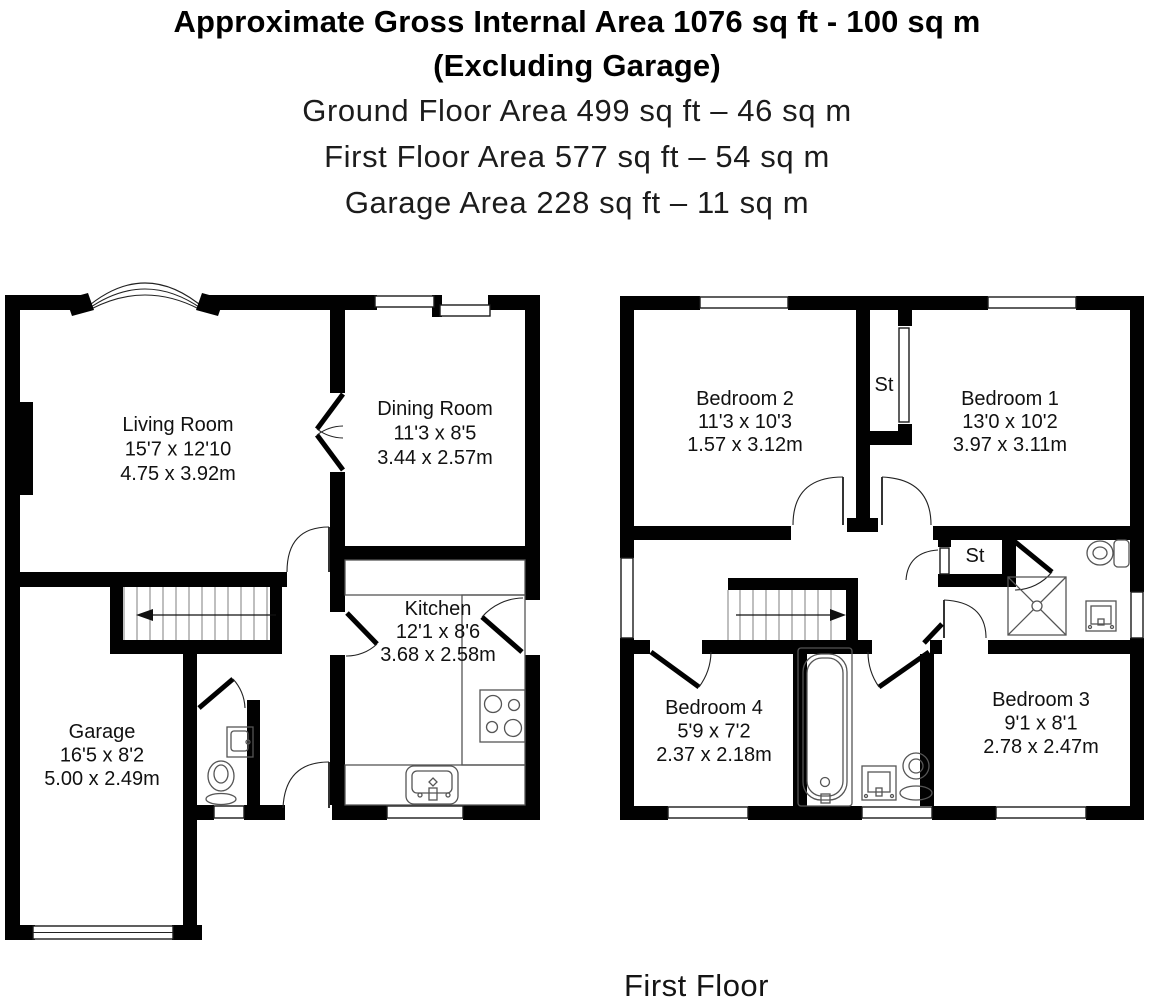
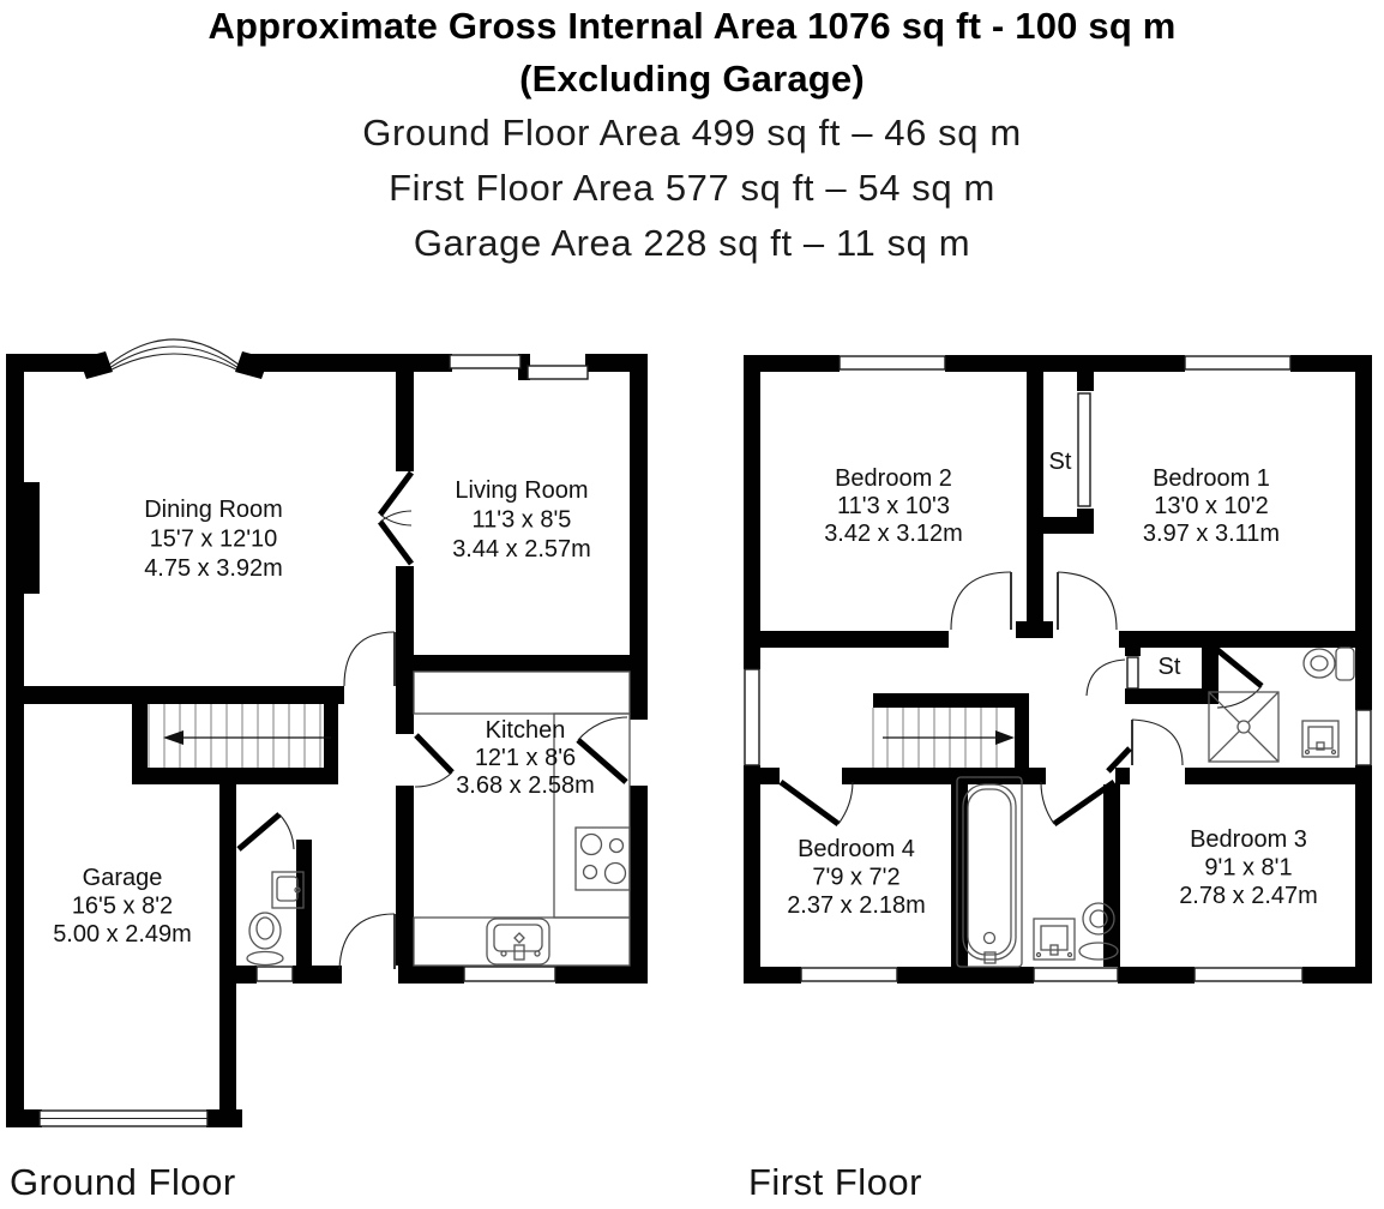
  Approximate Gross Internal Area 1076 sq ft - 100 sq m
  (Excluding Garage)
  Ground Floor Area 499 sq ft – 46 sq m
  First Floor Area 577 sq ft – 54 sq m
  Garage Area 228 sq ft – 11 sq m
- Living Room
+ Dining Room
  15'7 x 12'10
  4.75 x 3.92m
- Dining Room
+ Living Room
  11'3 x 8'5
  3.44 x 2.57m
  Kitchen
  12'1 x 8'6
  3.68 x 2.58m
  Garage
  16'5 x 8'2
  5.00 x 2.49m
  Bedroom 2
  11'3 x 10'3
- 1.57 x 3.12m
+ 3.42 x 3.12m
  Bedroom 1
  13'0 x 10'2
  3.97 x 3.11m
  Bedroom 4
- 5'9 x 7'2
+ 7'9 x 7'2
  2.37 x 2.18m
  Bedroom 3
  9'1 x 8'1
  2.78 x 2.47m
  St
  St
+ Ground Floor
  First Floor
